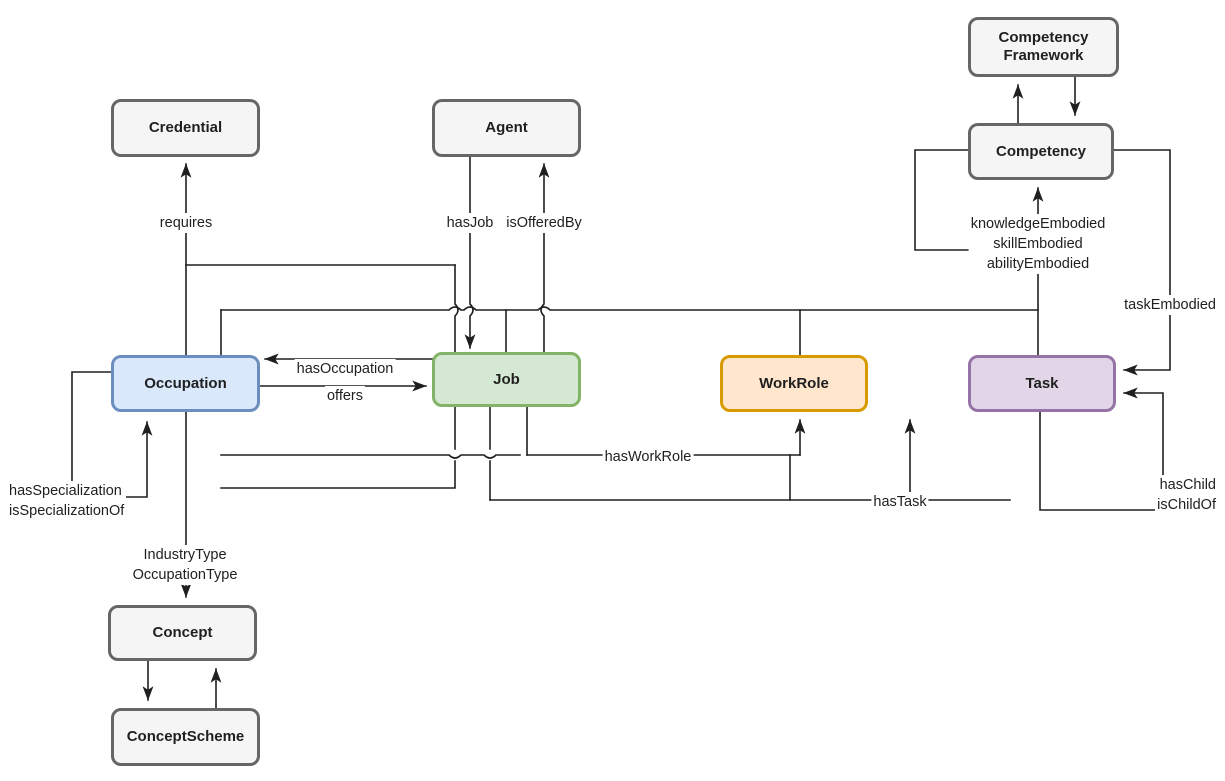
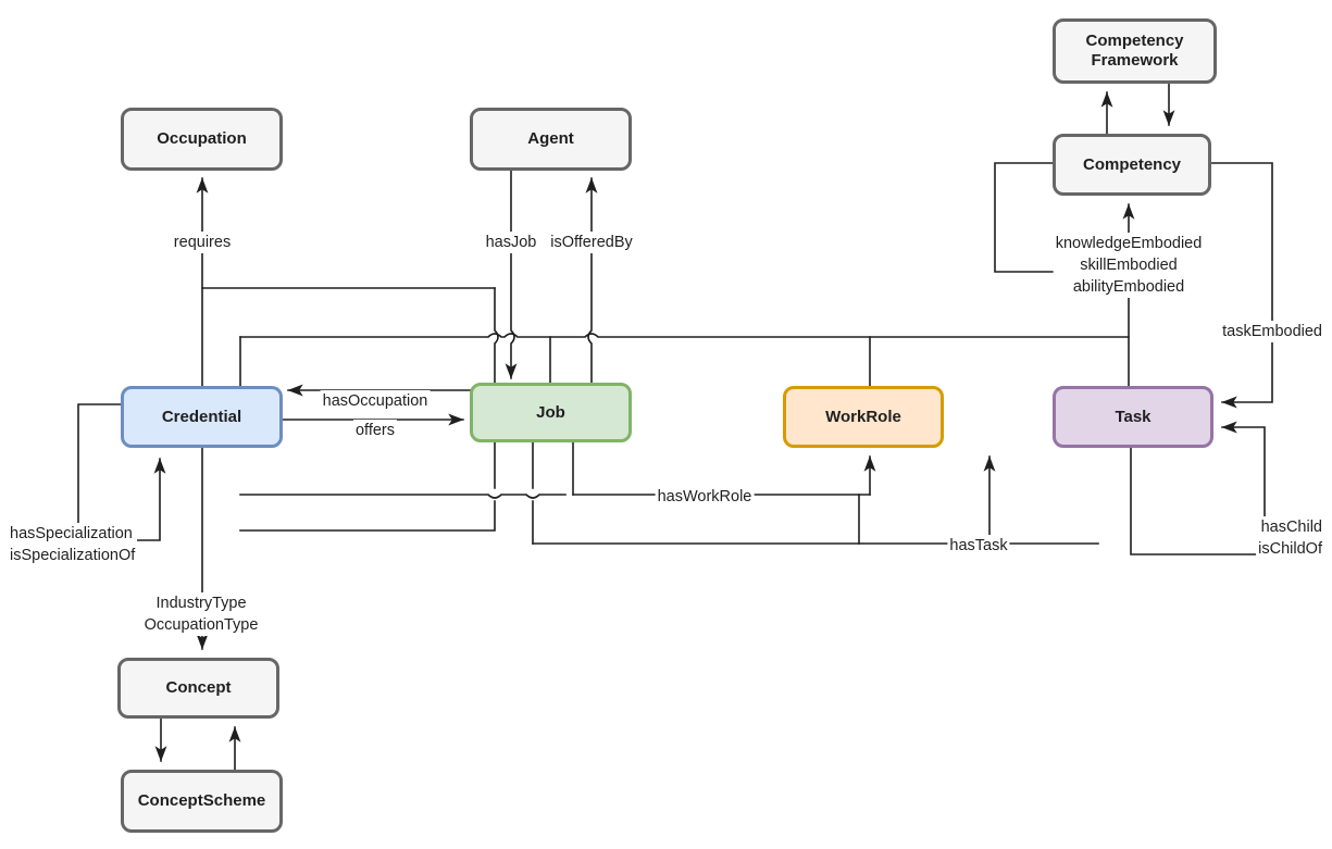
- Credential
+ Occupation
  Agent
  Competency
  Framework
  Competency
- Occupation
+ Credential
  Job
  WorkRole
  Task
  Concept
  ConceptScheme
  requires
  hasJob
  isOfferedBy
  hasOccupation
  offers
  hasWorkRole
  hasTask
  knowledgeEmbodied
  skillEmbodied
  abilityEmbodied
  taskEmbodied
  hasChild
  isChildOf
  hasSpecialization
  isSpecializationOf
  IndustryType
  OccupationType
